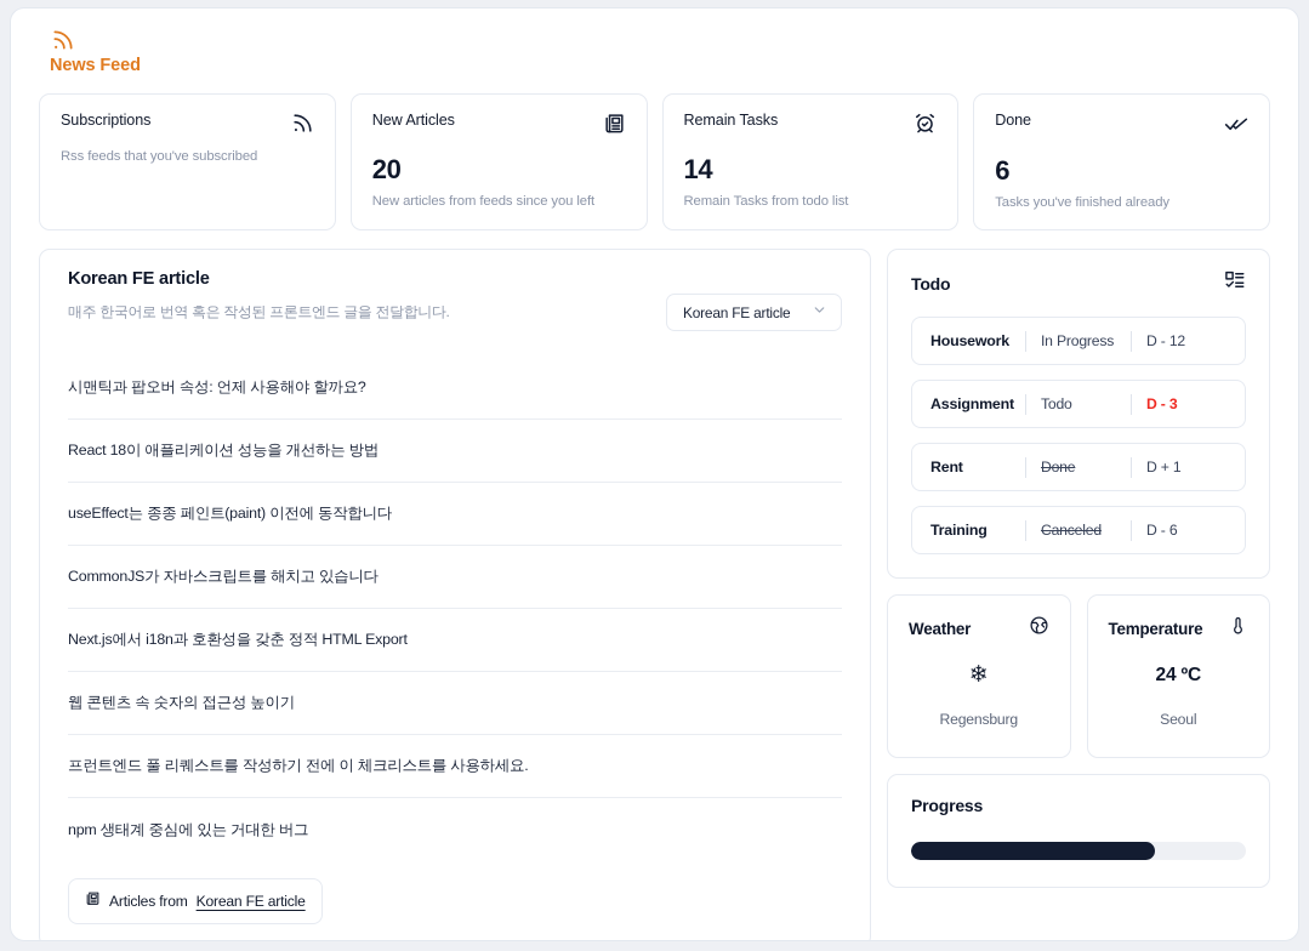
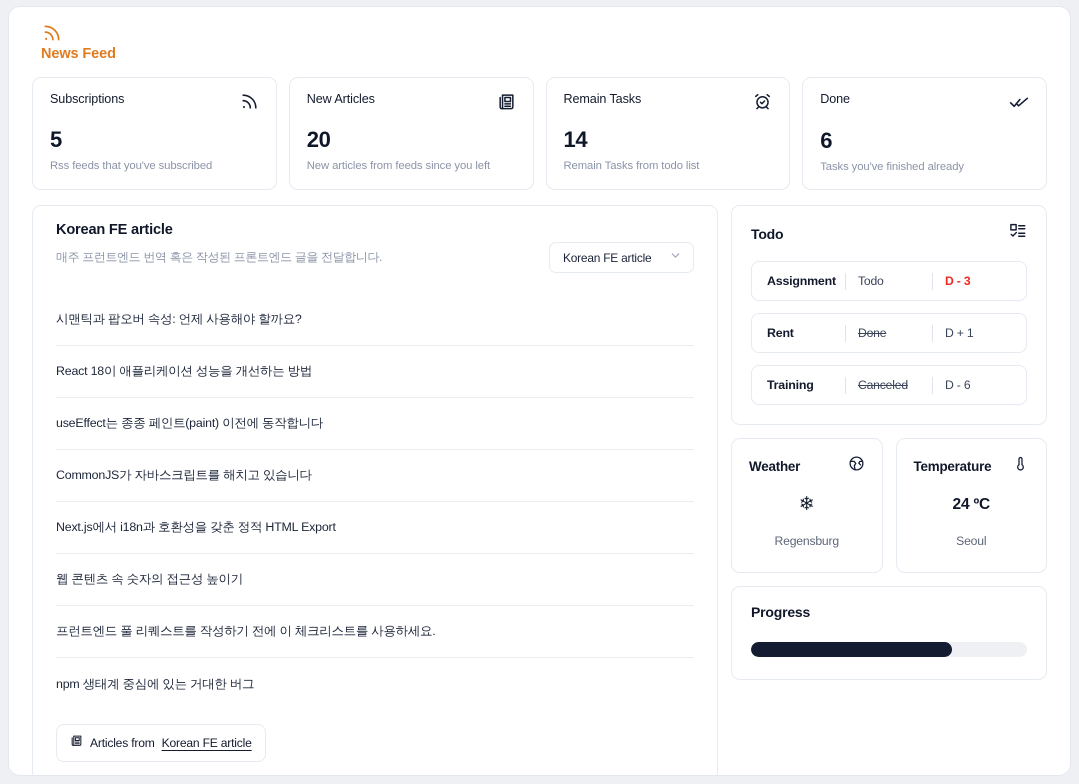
  News Feed
  Subscriptions
+ 5
  Rss feeds that you've subscribed
  New Articles
  20
  New articles from feeds since you left
  Remain Tasks
  14
  Remain Tasks from todo list
  Done
  6
  Tasks you've finished already
  Korean FE article
- 매주 한국어로 번역 혹은 작성된 프론트엔드 글을 전달합니다.
+ 매주 프런트엔드 번역 혹은 작성된 프론트엔드 글을 전달합니다.
  Korean FE article
  시맨틱과 팝오버 속성: 언제 사용해야 할까요?
  React 18이 애플리케이션 성능을 개선하는 방법
  useEffect는 종종 페인트(paint) 이전에 동작합니다
  CommonJS가 자바스크립트를 해치고 있습니다
  Next.js에서 i18n과 호환성을 갖춘 정적 HTML Export
  웹 콘텐츠 속 숫자의 접근성 높이기
  프런트엔드 풀 리퀘스트를 작성하기 전에 이 체크리스트를 사용하세요.
  npm 생태계 중심에 있는 거대한 버그
  Articles from
  Korean FE article
  Todo
- Housework
- In Progress
- D - 12
  Assignment
  Todo
  D - 3
  Rent
  Done
  D + 1
  Training
  Canceled
  D - 6
  Weather
  ❄
  Regensburg
  Temperature
  24 ºC
  Seoul
  Progress
